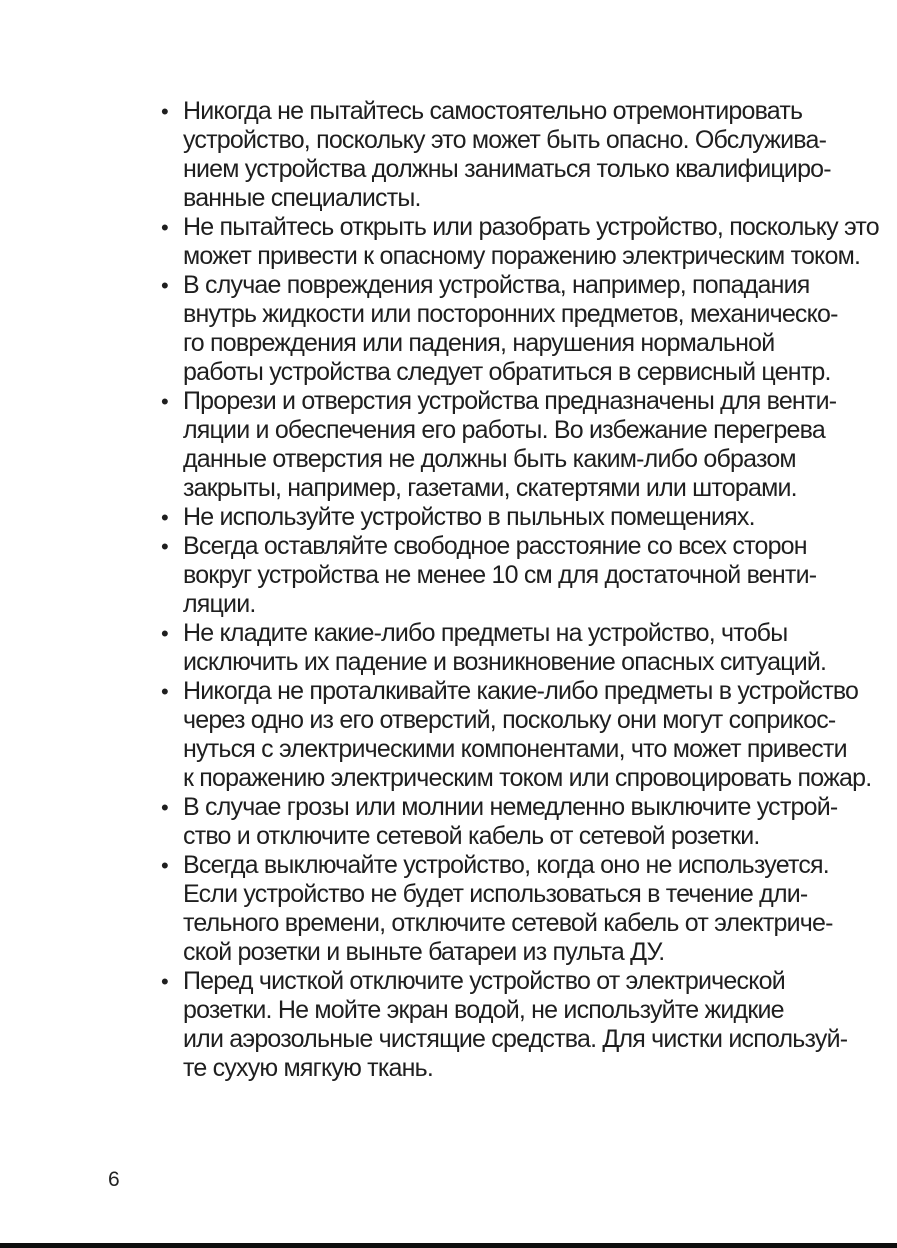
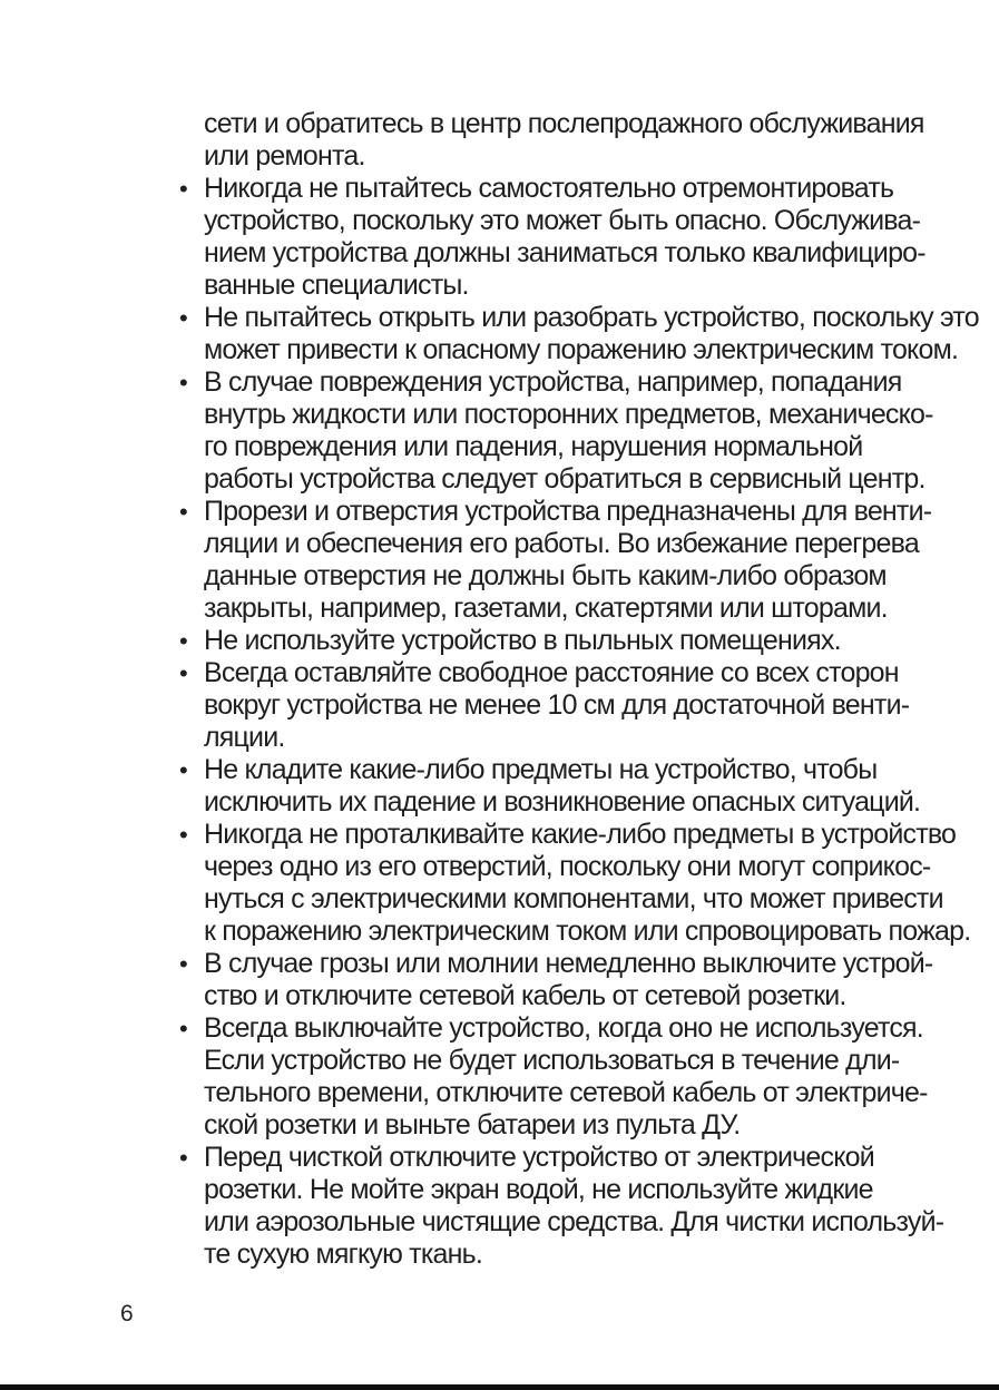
+ сети и обратитесь в центр послепродажного обслуживания
+ или ремонта.
  •
  Никогда не пытайтесь самостоятельно отремонтировать
  устройство, поскольку это может быть опасно. Обслужива-
  нием устройства должны заниматься только квалифициро-
  ванные специалисты.
  •
  Не пытайтесь открыть или разобрать устройство, поскольку это
  может привести к опасному поражению электрическим током.
  •
  В случае повреждения устройства, например, попадания
  внутрь жидкости или посторонних предметов, механическо-
  го повреждения или падения, нарушения нормальной
  работы устройства следует обратиться в сервисный центр.
  •
  Прорези и отверстия устройства предназначены для венти-
  ляции и обеспечения его работы. Во избежание перегрева
  данные отверстия не должны быть каким-либо образом
  закрыты, например, газетами, скатертями или шторами.
  •
  Не используйте устройство в пыльных помещениях.
  •
  Всегда оставляйте свободное расстояние со всех сторон
  вокруг устройства не менее 10 см для достаточной венти-
  ляции.
  •
  Не кладите какие-либо предметы на устройство, чтобы
  исключить их падение и возникновение опасных ситуаций.
  •
  Никогда не проталкивайте какие-либо предметы в устройство
  через одно из его отверстий, поскольку они могут соприкос-
  нуться с электрическими компонентами, что может привести
  к поражению электрическим током или спровоцировать пожар.
  •
  В случае грозы или молнии немедленно выключите устрой-
  ство и отключите сетевой кабель от сетевой розетки.
  •
  Всегда выключайте устройство, когда оно не используется.
  Если устройство не будет использоваться в течение дли-
  тельного времени, отключите сетевой кабель от электриче-
  ской розетки и выньте батареи из пульта ДУ.
  •
  Перед чисткой отключите устройство от электрической
  розетки. Не мойте экран водой, не используйте жидкие
  или аэрозольные чистящие средства. Для чистки используй-
  те сухую мягкую ткань.
  6
